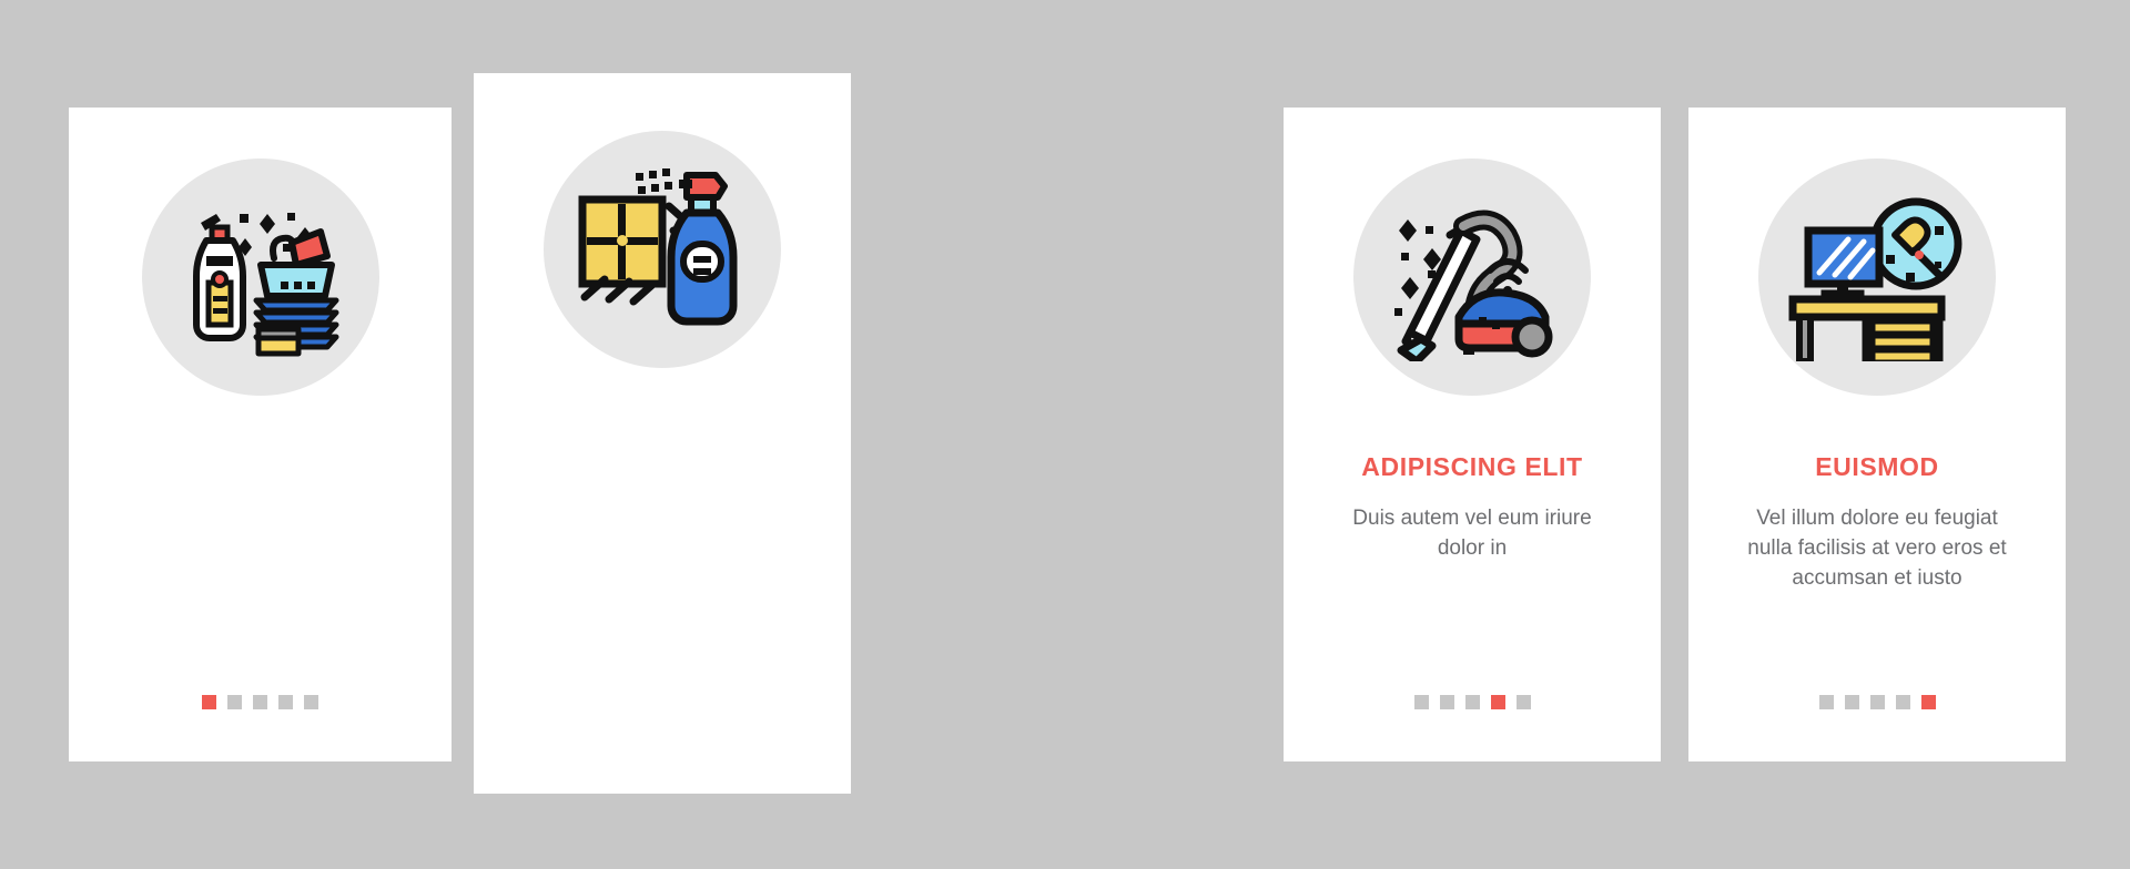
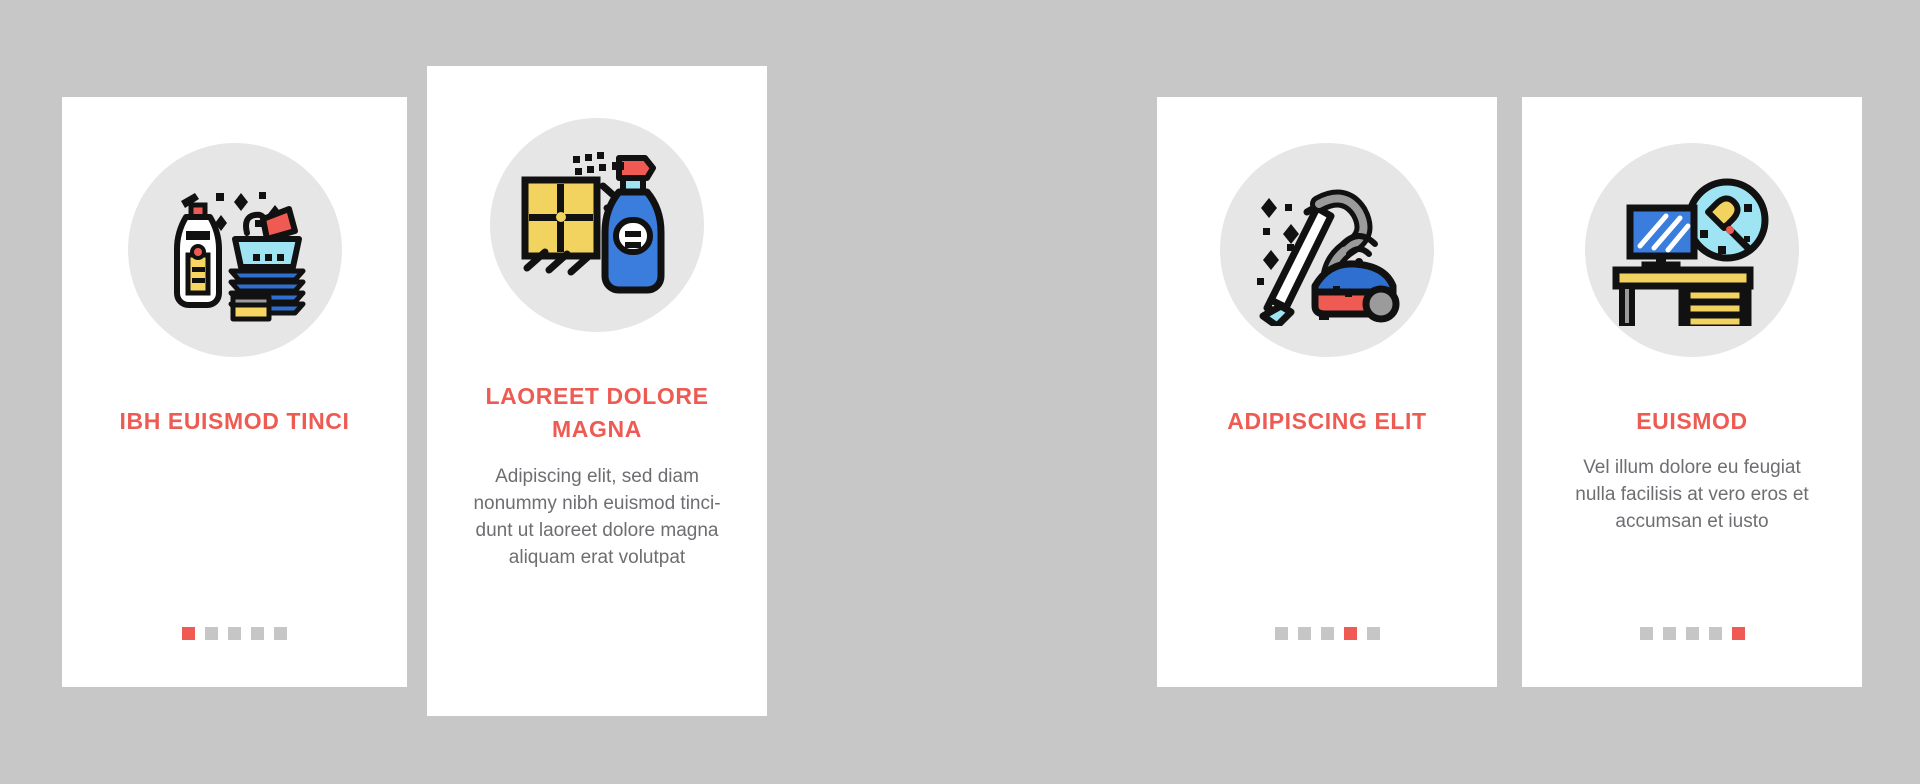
+ IBH EUISMOD TINCI
+ LAOREET DOLORE MAGNA
+ Adipiscing elit, sed diam
+ nonummy nibh euismod tinci-
+ dunt ut laoreet dolore magna
+ aliquam erat volutpat
  ADIPISCING ELIT
- Duis autem vel eum iriure
- dolor in
  EUISMOD
  Vel illum dolore eu feugiat
  nulla facilisis at vero eros et
  accumsan et iusto
